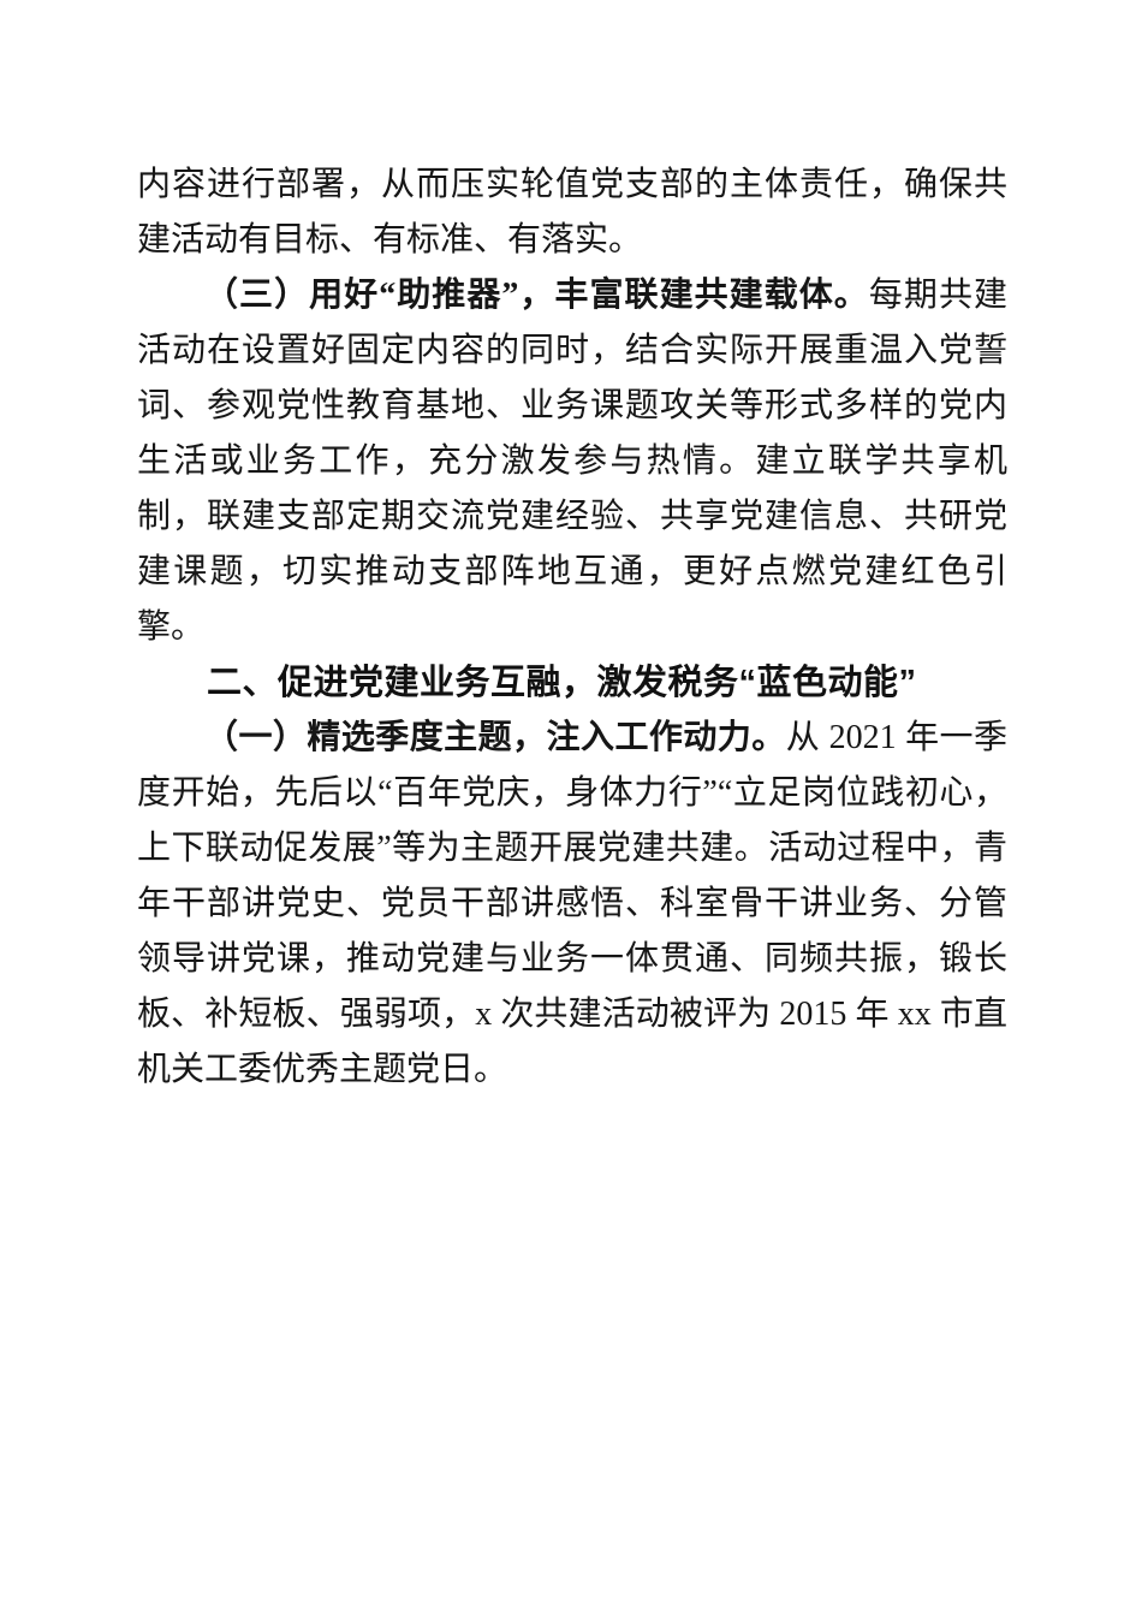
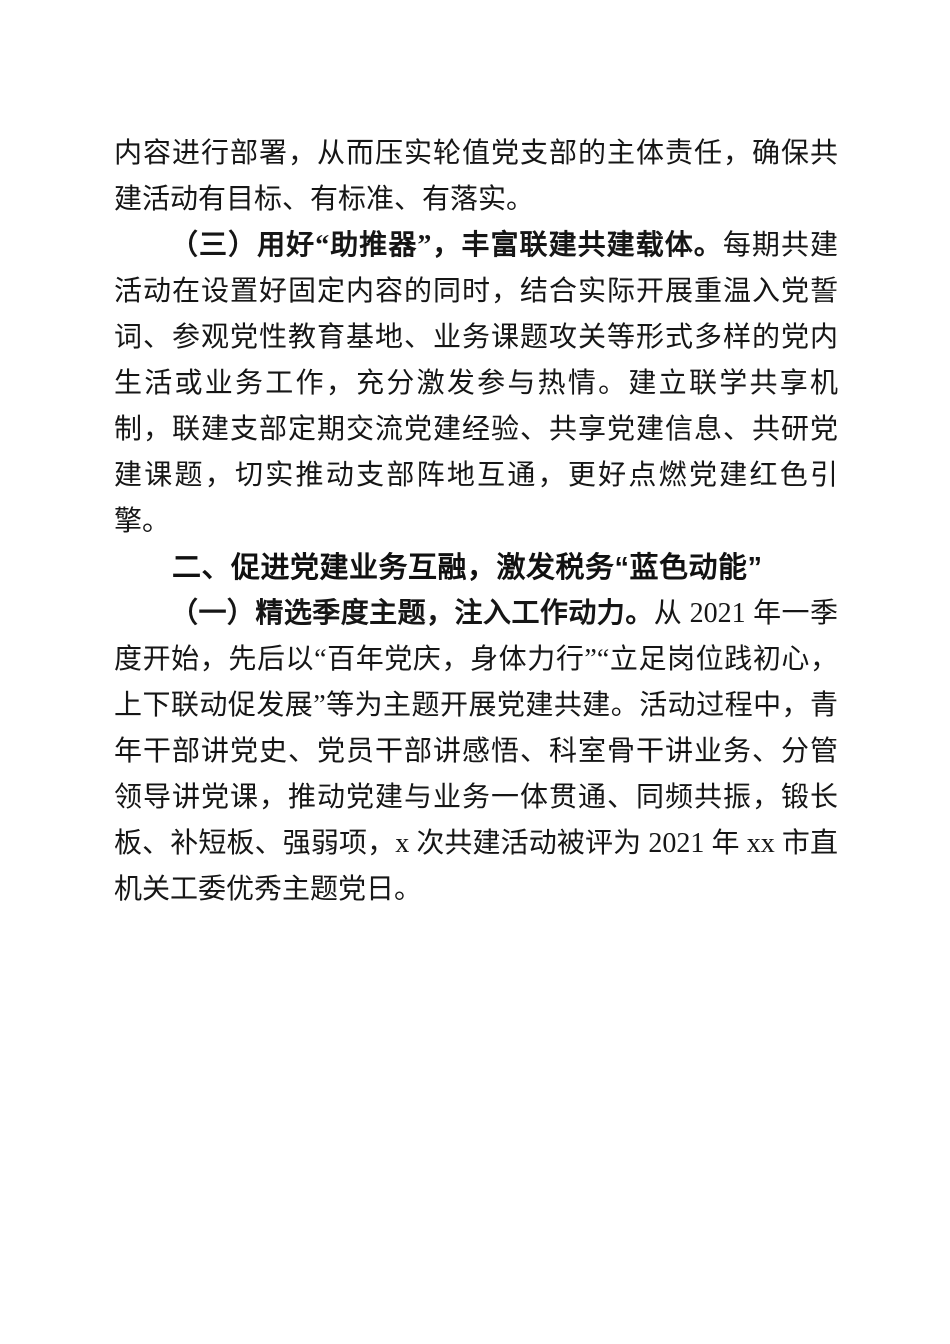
  内容进行部署，从而压实轮值党支部的主体责任，确保共建活动有目标、有标准、有落实。
  （三）用好“助推器”，丰富联建共建载体。每期共建活动在设置好固定内容的同时，结合实际开展重温入党誓词、参观党性教育基地、业务课题攻关等形式多样的党内生活或业务工作，充分激发参与热情。建立联学共享机制，联建支部定期交流党建经验、共享党建信息、共研党建课题，切实推动支部阵地互通，更好点燃党建红色引擎。
  二、促进党建业务互融，激发税务“蓝色动能”
- （一）精选季度主题，注入工作动力。从 2021 年一季度开始，先后以“百年党庆，身体力行”“立足岗位践初心，上下联动促发展”等为主题开展党建共建。活动过程中，青年干部讲党史、党员干部讲感悟、科室骨干讲业务、分管领导讲党课，推动党建与业务一体贯通、同频共振，锻长板、补短板、强弱项，x 次共建活动被评为 2015 年 xx 市直机关工委优秀主题党日。
+ （一）精选季度主题，注入工作动力。从 2021 年一季度开始，先后以“百年党庆，身体力行”“立足岗位践初心，上下联动促发展”等为主题开展党建共建。活动过程中，青年干部讲党史、党员干部讲感悟、科室骨干讲业务、分管领导讲党课，推动党建与业务一体贯通、同频共振，锻长板、补短板、强弱项，x 次共建活动被评为 2021 年 xx 市直机关工委优秀主题党日。
